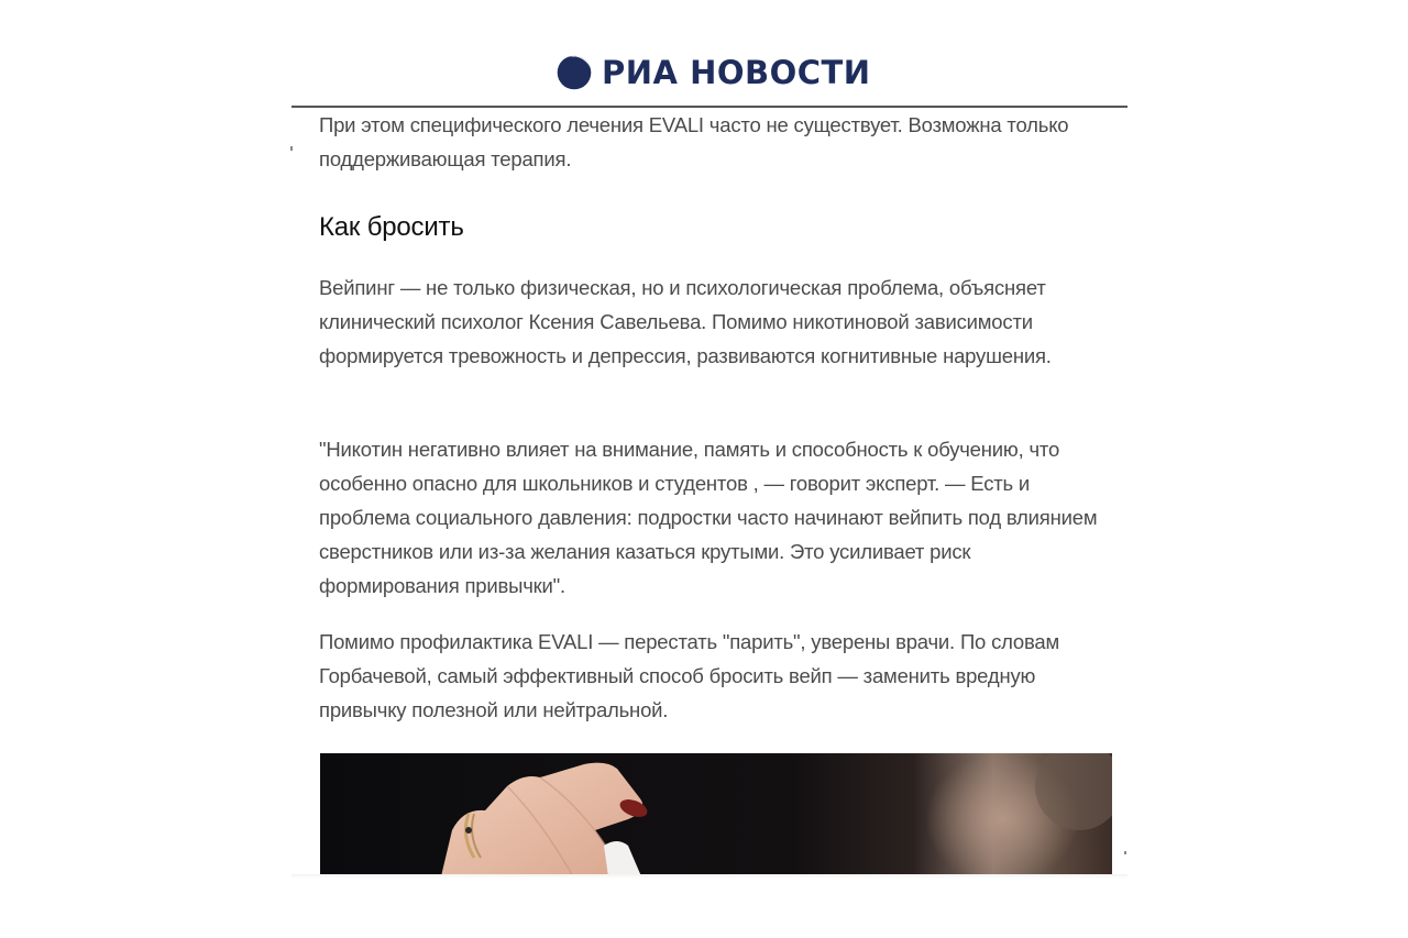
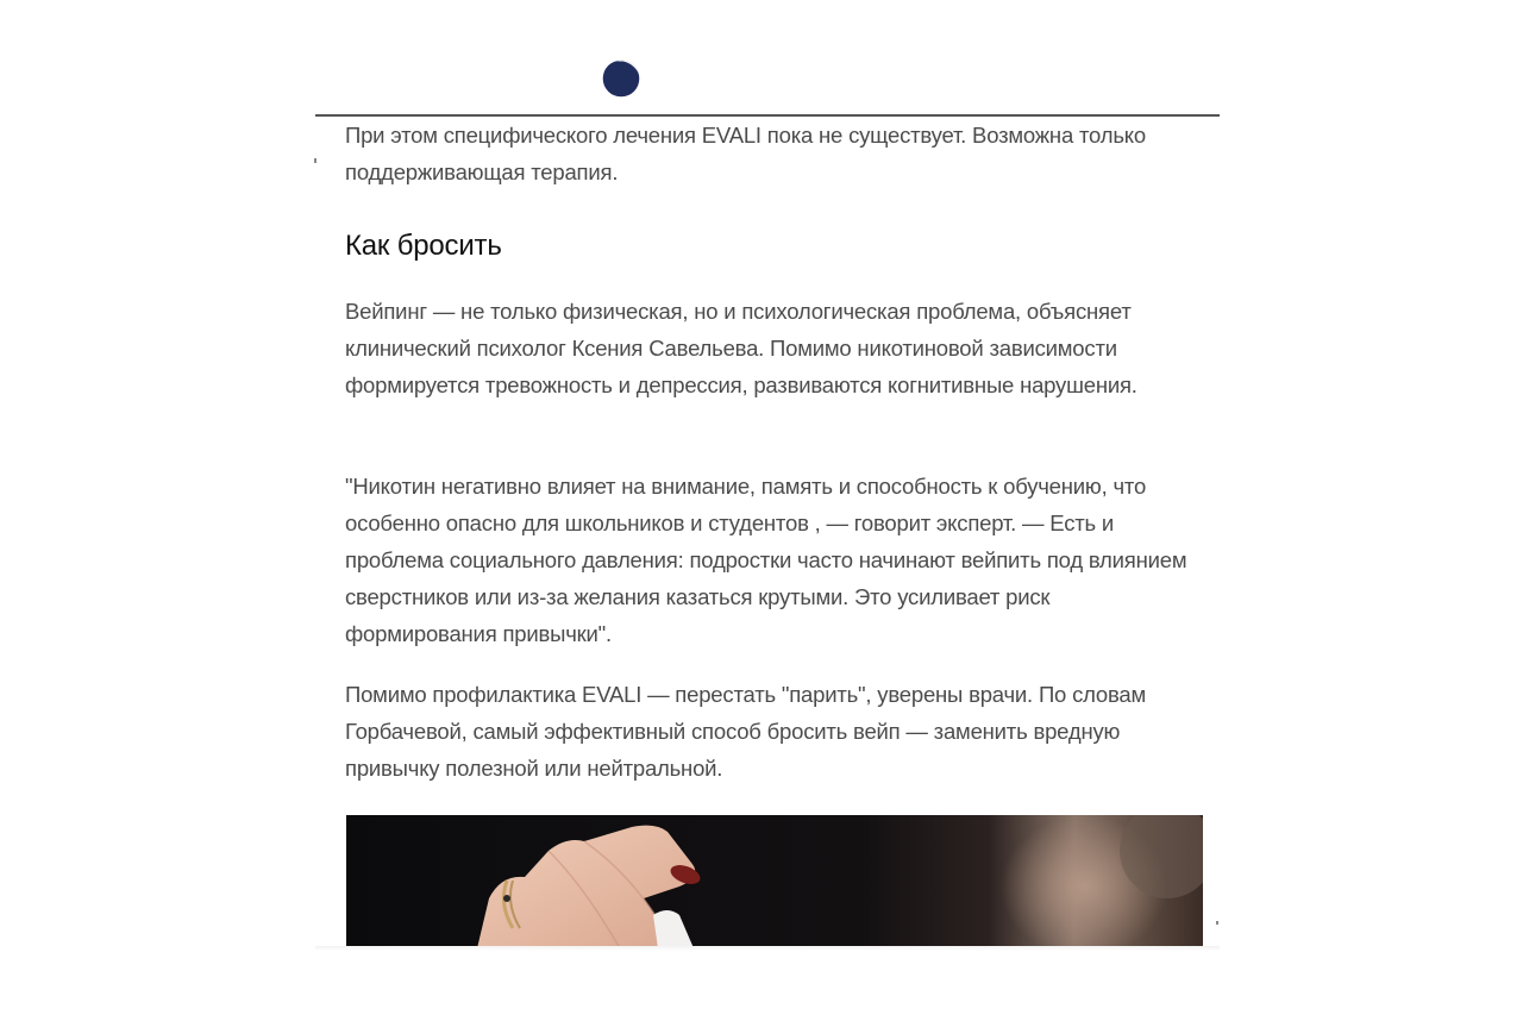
- РИА НОВОСТИ
- При этом специфического лечения EVALI часто не существует. Возможна только поддерживающая терапия.
+ При этом специфического лечения EVALI пока не существует. Возможна только поддерживающая терапия.
  Как бросить
  Вейпинг — не только физическая, но и психологическая проблема, объясняет клинический психолог Ксения Савельева. Помимо никотиновой зависимости формируется тревожность и депрессия, развиваются когнитивные нарушения.
  "Никотин негативно влияет на внимание, память и способность к обучению, что особенно опасно для школьников и студентов , — говорит эксперт. — Есть и проблема социального давления: подростки часто начинают вейпить под влиянием сверстников или из-за желания казаться крутыми. Это усиливает риск формирования привычки".
  Помимо профилактика EVALI — перестать "парить", уверены врачи. По словам Горбачевой, самый эффективный способ бросить вейп — заменить вредную привычку полезной или нейтральной.
